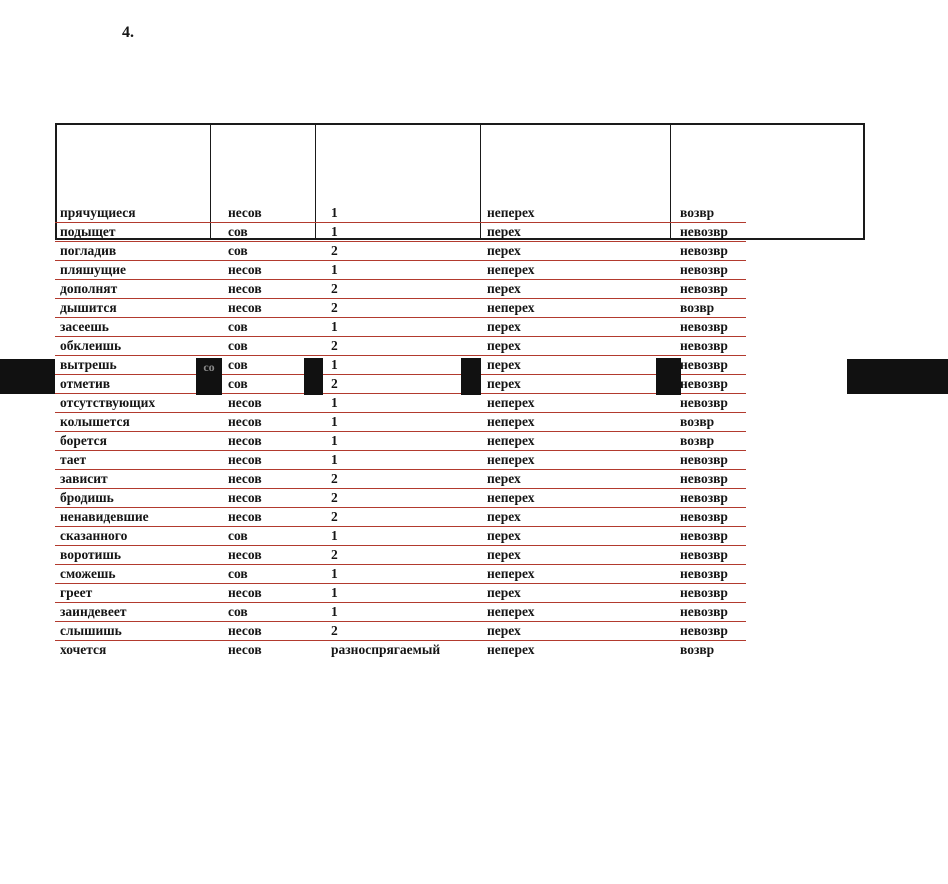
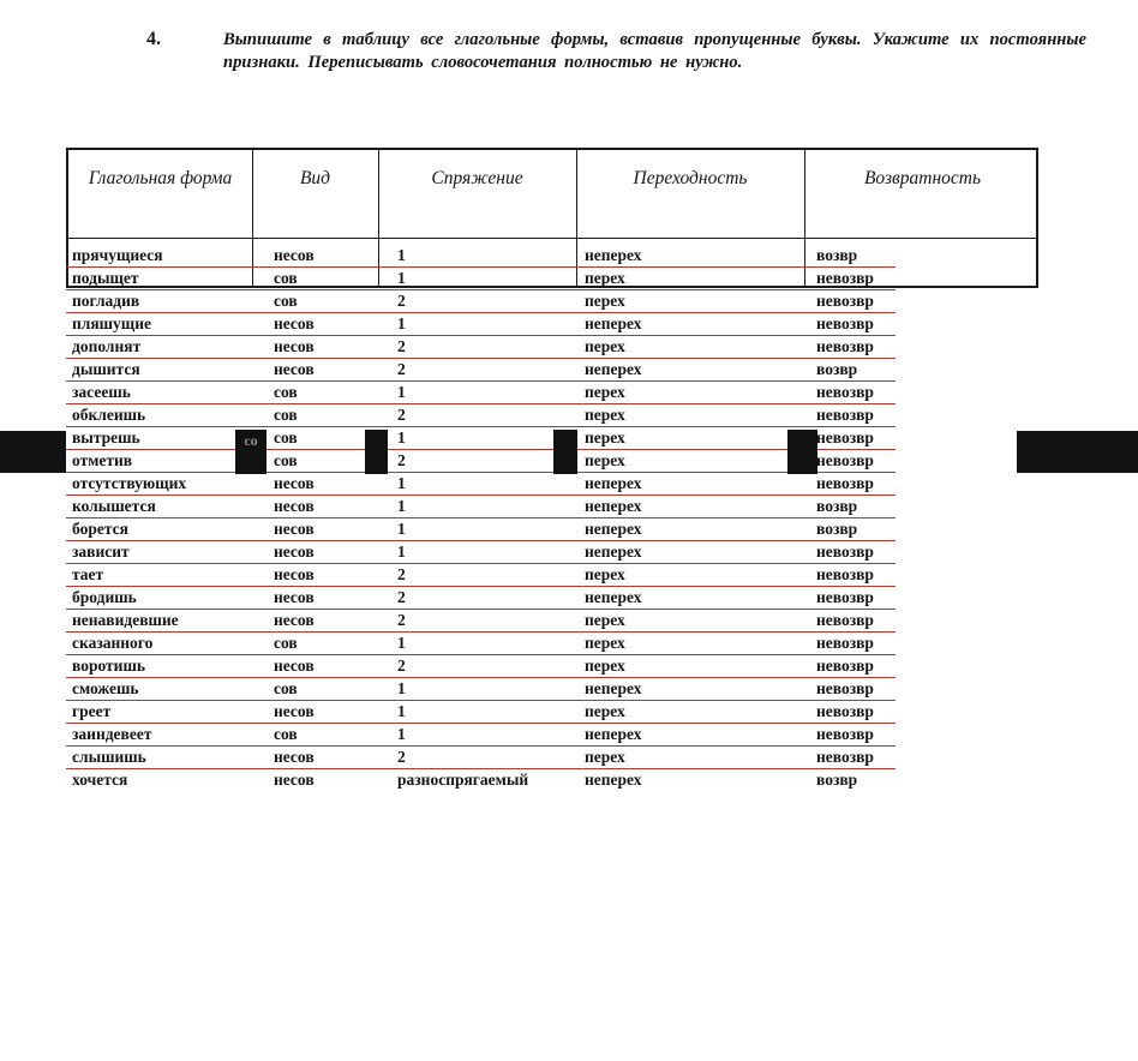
  4.
+ Выпишите в таблицу все глагольные формы, вставив пропущенные буквы. Укажите их постоянные признаки. Переписывать словосочетания полностью не нужно.
+ Глагольная форма
+ Вид
+ Спряжение
+ Переходность
+ Возвратность
  прячущиеся
  несов
  1
  неперех
  возвр
  подыщет
  сов
  1
  перех
  невозвр
  погладив
  сов
  2
  перех
  невозвр
  пляшущие
  несов
  1
  неперех
  невозвр
  дополнят
  несов
  2
  перех
  невозвр
  дышится
  несов
  2
  неперех
  возвр
  засеешь
  сов
  1
  перех
  невозвр
  обклеишь
  сов
  2
  перех
  невозвр
  вытрешь
  сов
  1
  перех
  невозвр
  отметив
  сов
  2
  перех
  невозвр
  отсутствующих
  несов
  1
  неперех
  невозвр
  колышется
  несов
  1
  неперех
  возвр
  борется
  несов
  1
  неперех
  возвр
- тает
+ зависит
  несов
  1
  неперех
  невозвр
- зависит
+ тает
  несов
  2
  перех
  невозвр
  бродишь
  несов
  2
  неперех
  невозвр
  ненавидевшие
  несов
  2
  перех
  невозвр
  сказанного
  сов
  1
  перех
  невозвр
  воротишь
  несов
  2
  перех
  невозвр
  сможешь
  сов
  1
  неперех
  невозвр
  греет
  несов
  1
  перех
  невозвр
  заиндевеет
  сов
  1
  неперех
  невозвр
  слышишь
  несов
  2
  перех
  невозвр
  хочется
  несов
  разноспрягаемый
  неперех
  возвр
  со
